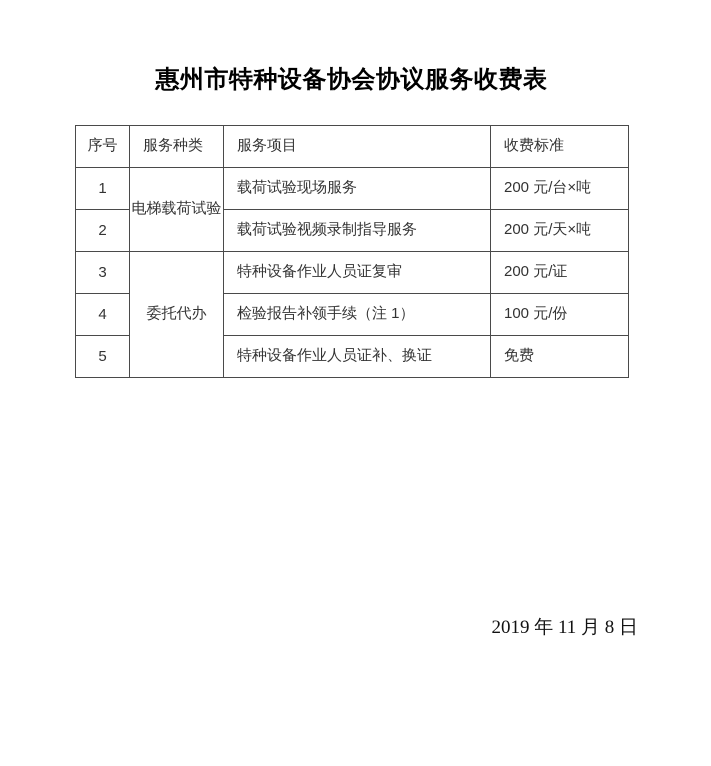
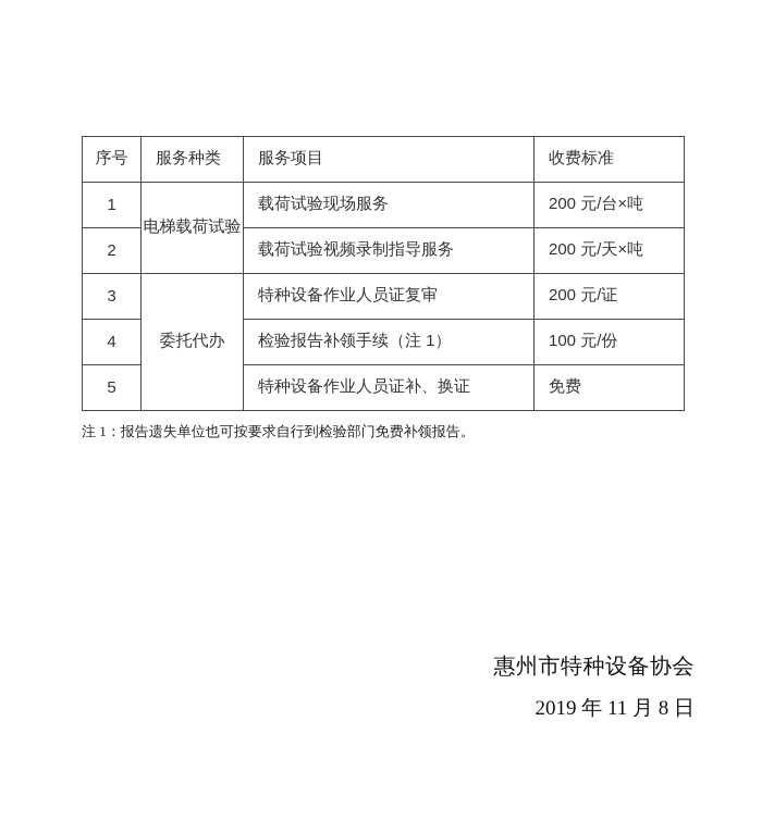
- 惠州市特种设备协会协议服务收费表
  序号	服务种类	服务项目	收费标准
  1	电梯载荷试验	载荷试验现场服务	200 元/台×吨
  2	载荷试验视频录制指导服务	200 元/天×吨
  3	委托代办	特种设备作业人员证复审	200 元/证
  4	检验报告补领手续（注 1）	100 元/份
  5	特种设备作业人员证补、换证	免费
+ 注 1：报告遗失单位也可按要求自行到检验部门免费补领报告。
+ 惠州市特种设备协会
  2019 年 11 月 8 日
